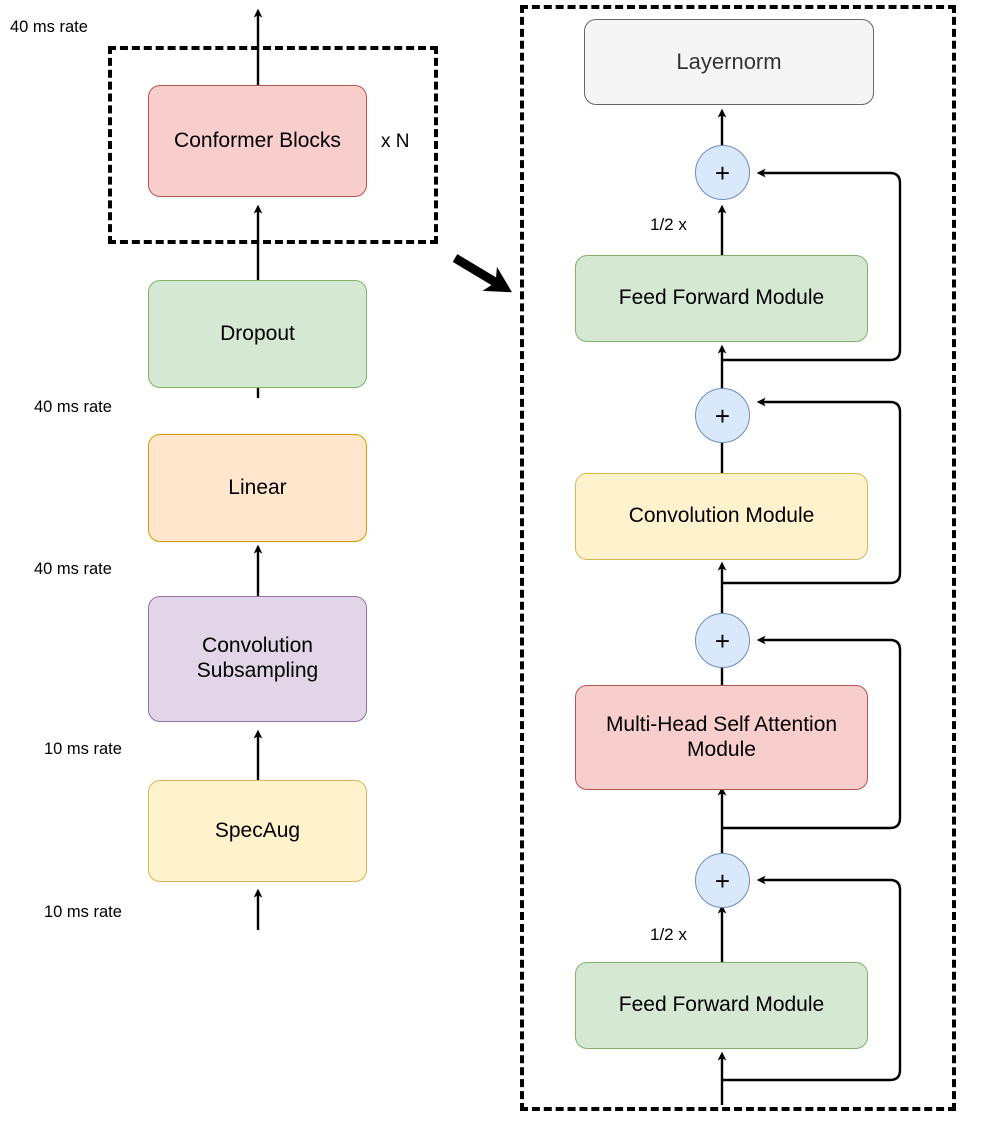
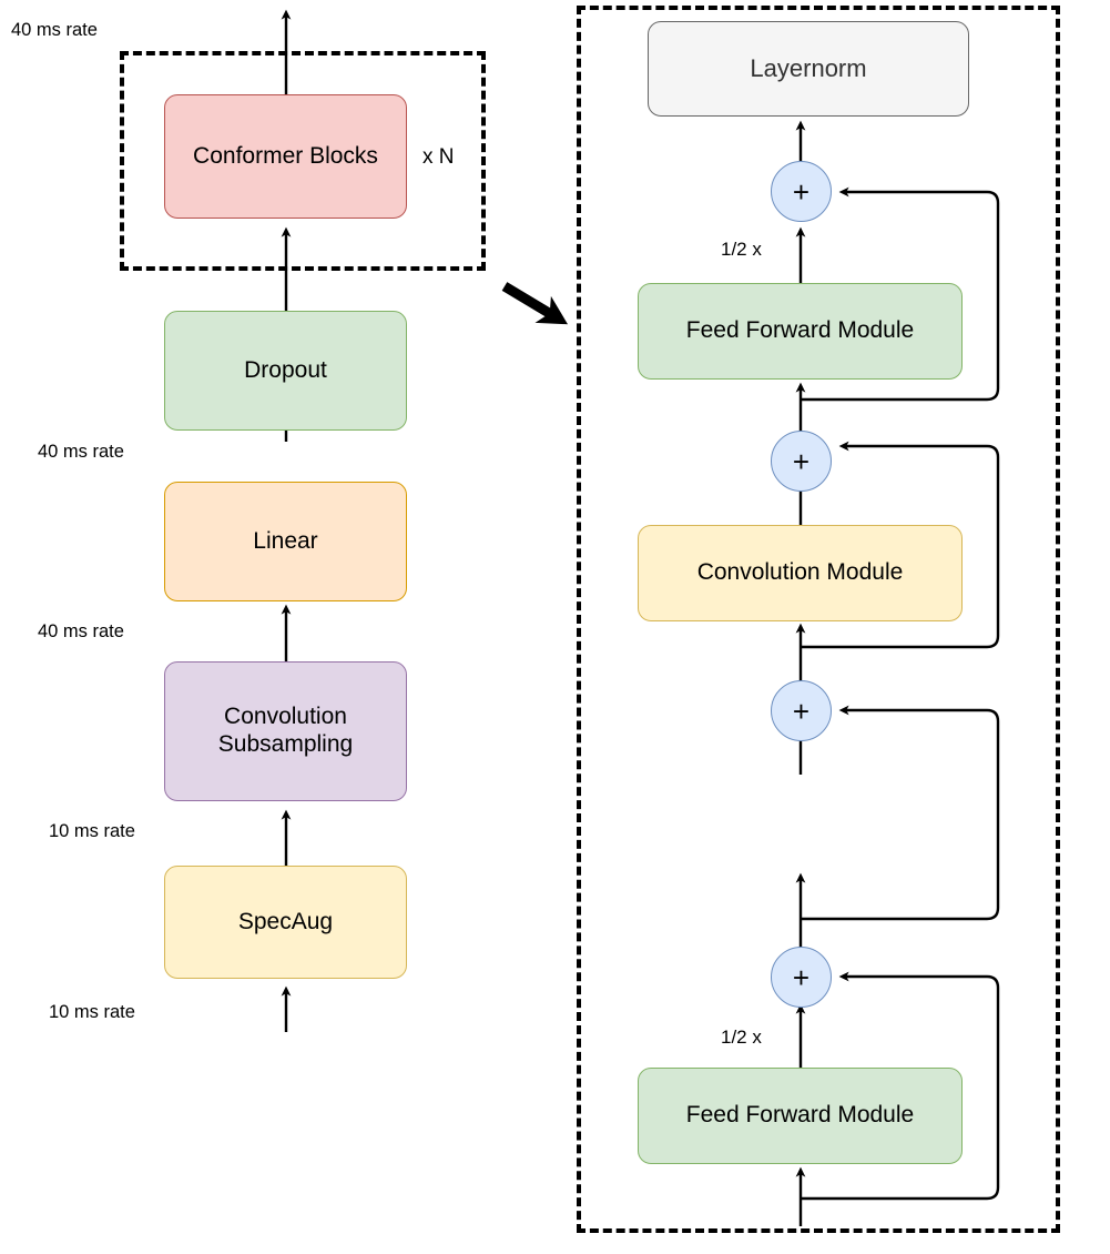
  Conformer Blocks
  x N
  Dropout
  Linear
  Convolution
  Subsampling
  SpecAug
  40 ms rate
  40 ms rate
  40 ms rate
  10 ms rate
  10 ms rate
  Layernorm
  +
  1/2 x
  Feed Forward Module
  +
  Convolution Module
  +
- Multi-Head Self Attention
- Module
  +
  1/2 x
  Feed Forward Module
